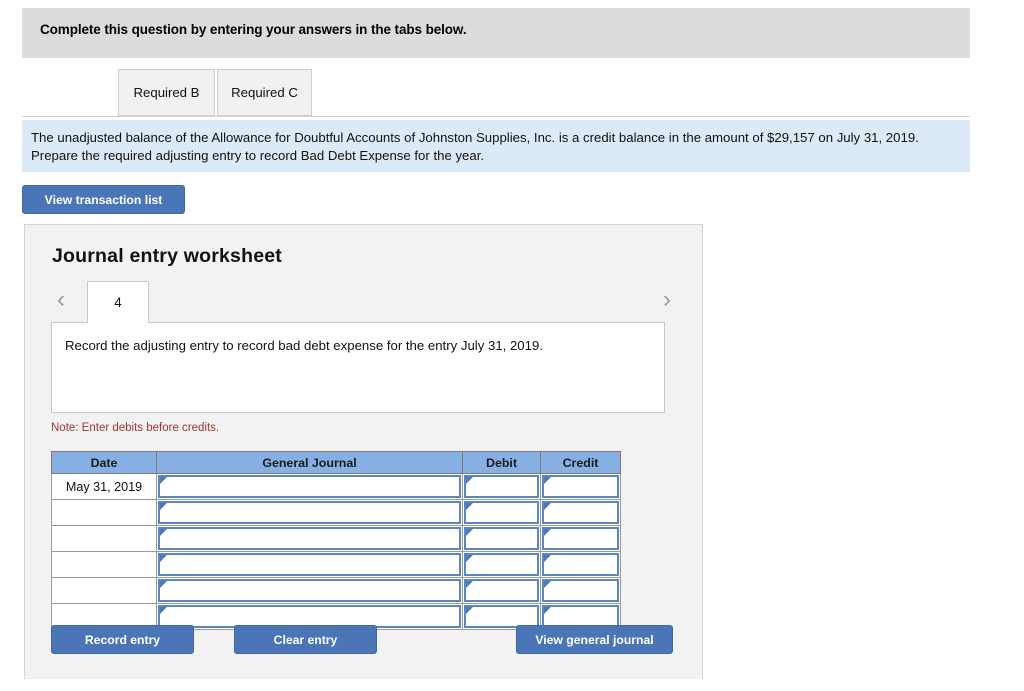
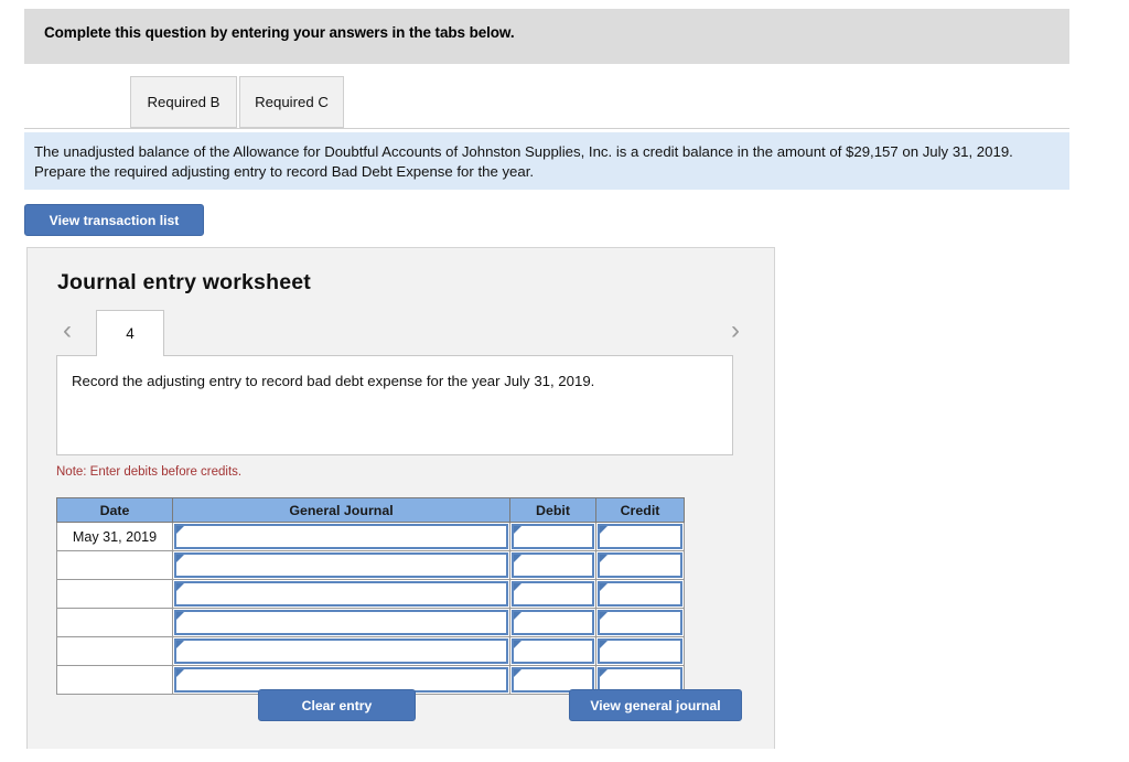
  Complete this question by entering your answers in the tabs below.
  Required B
  Required C
  The unadjusted balance of the Allowance for Doubtful Accounts of Johnston Supplies, Inc. is a credit balance in the amount of $29,157 on July 31, 2019. Prepare the required adjusting entry to record Bad Debt Expense for the year.
  View transaction list
  Journal entry worksheet
  ‹
  4
  ›
- Record the adjusting entry to record bad debt expense for the entry July 31, 2019.
+ Record the adjusting entry to record bad debt expense for the year July 31, 2019.
  Note: Enter debits before credits.
  Date	General Journal	Debit	Credit
  May 31, 2019
- Record entry
  Clear entry
  View general journal
